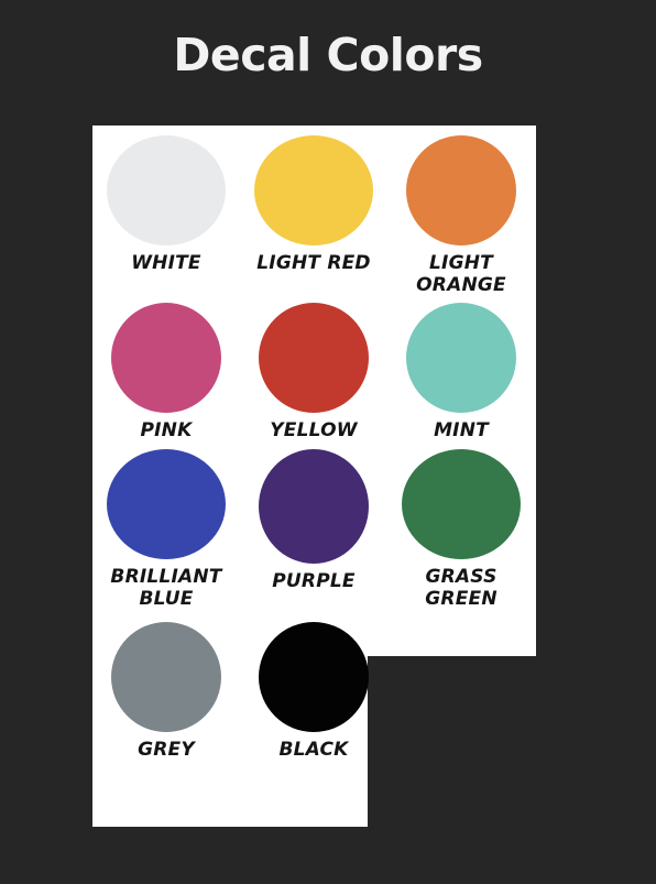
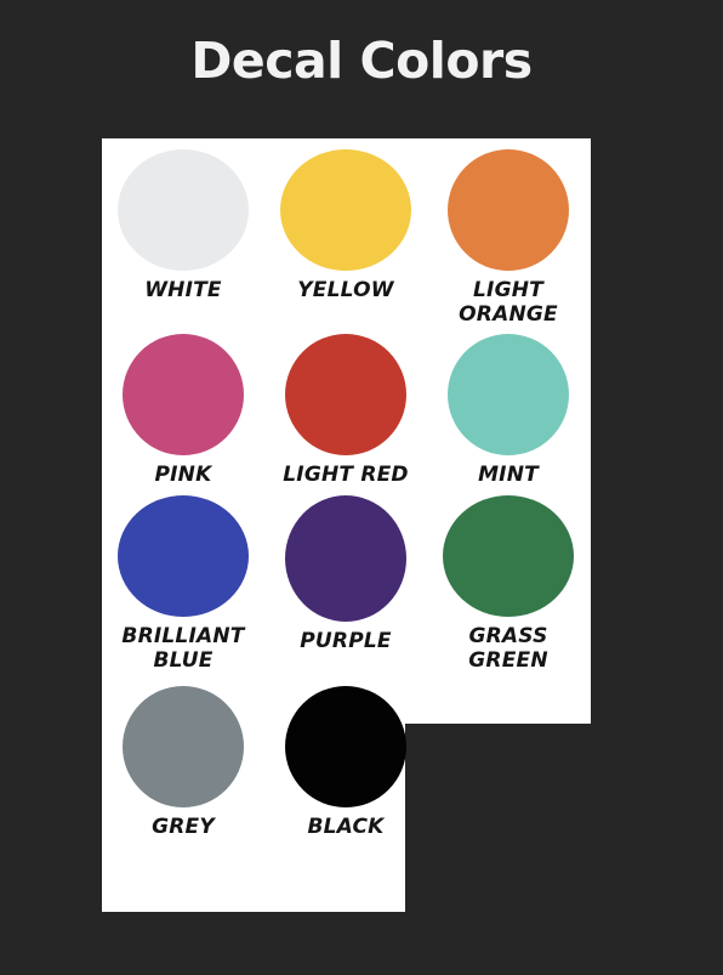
  Decal Colors
  WHITE
- LIGHT RED
+ YELLOW
  LIGHT
  ORANGE
  PINK
- YELLOW
+ LIGHT RED
  MINT
  BRILLIANT
  BLUE
  PURPLE
  GRASS
  GREEN
  GREY
  BLACK
